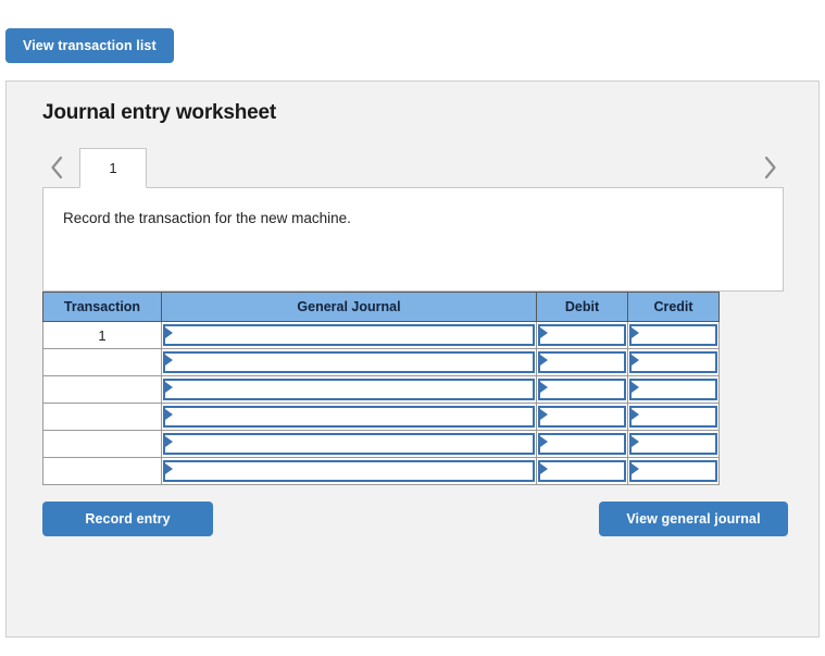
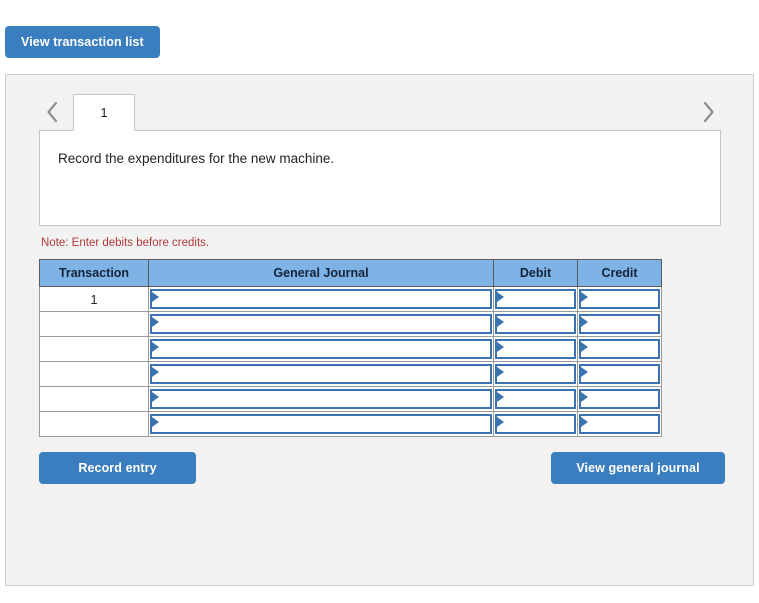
  View transaction list
- Journal entry worksheet
  1
- Record the transaction for the new machine.
+ Record the expenditures for the new machine.
+ Note: Enter debits before credits.
  Transaction	General Journal	Debit	Credit
  1
  Record entry
  View general journal
